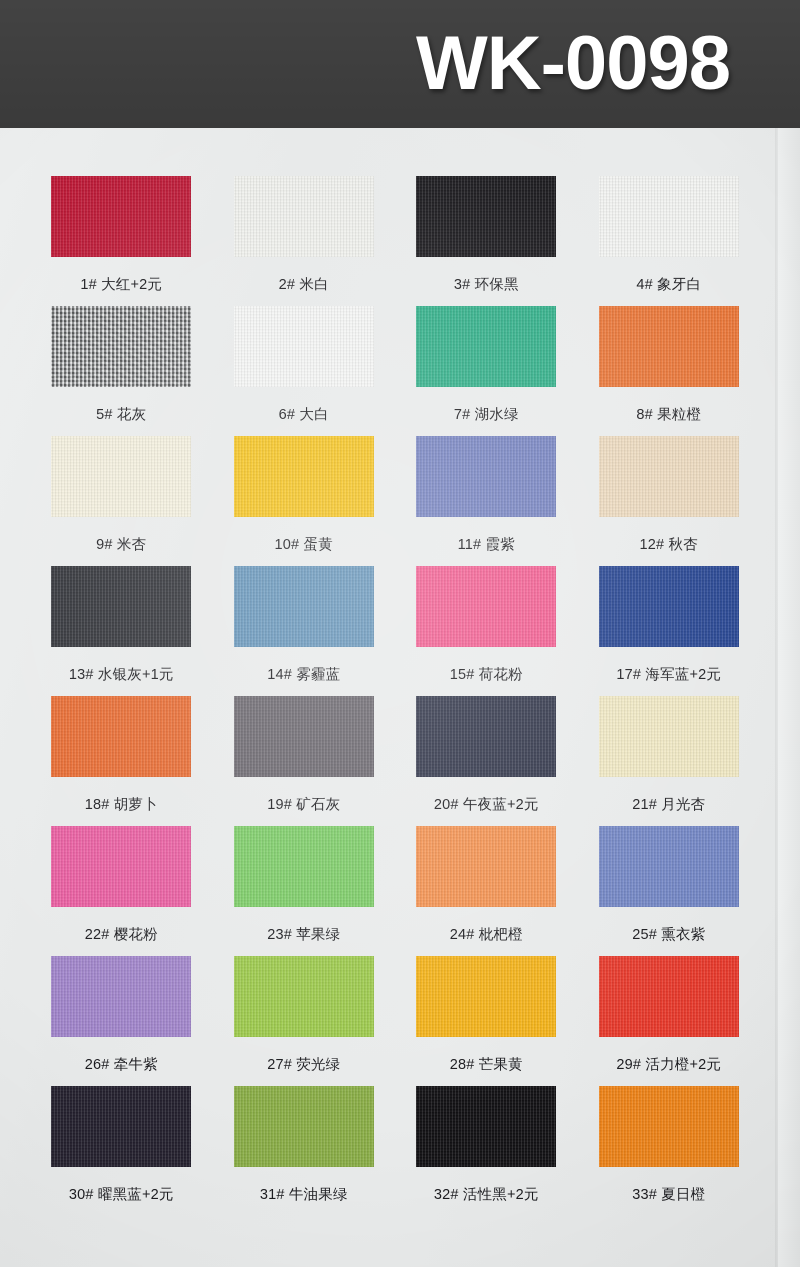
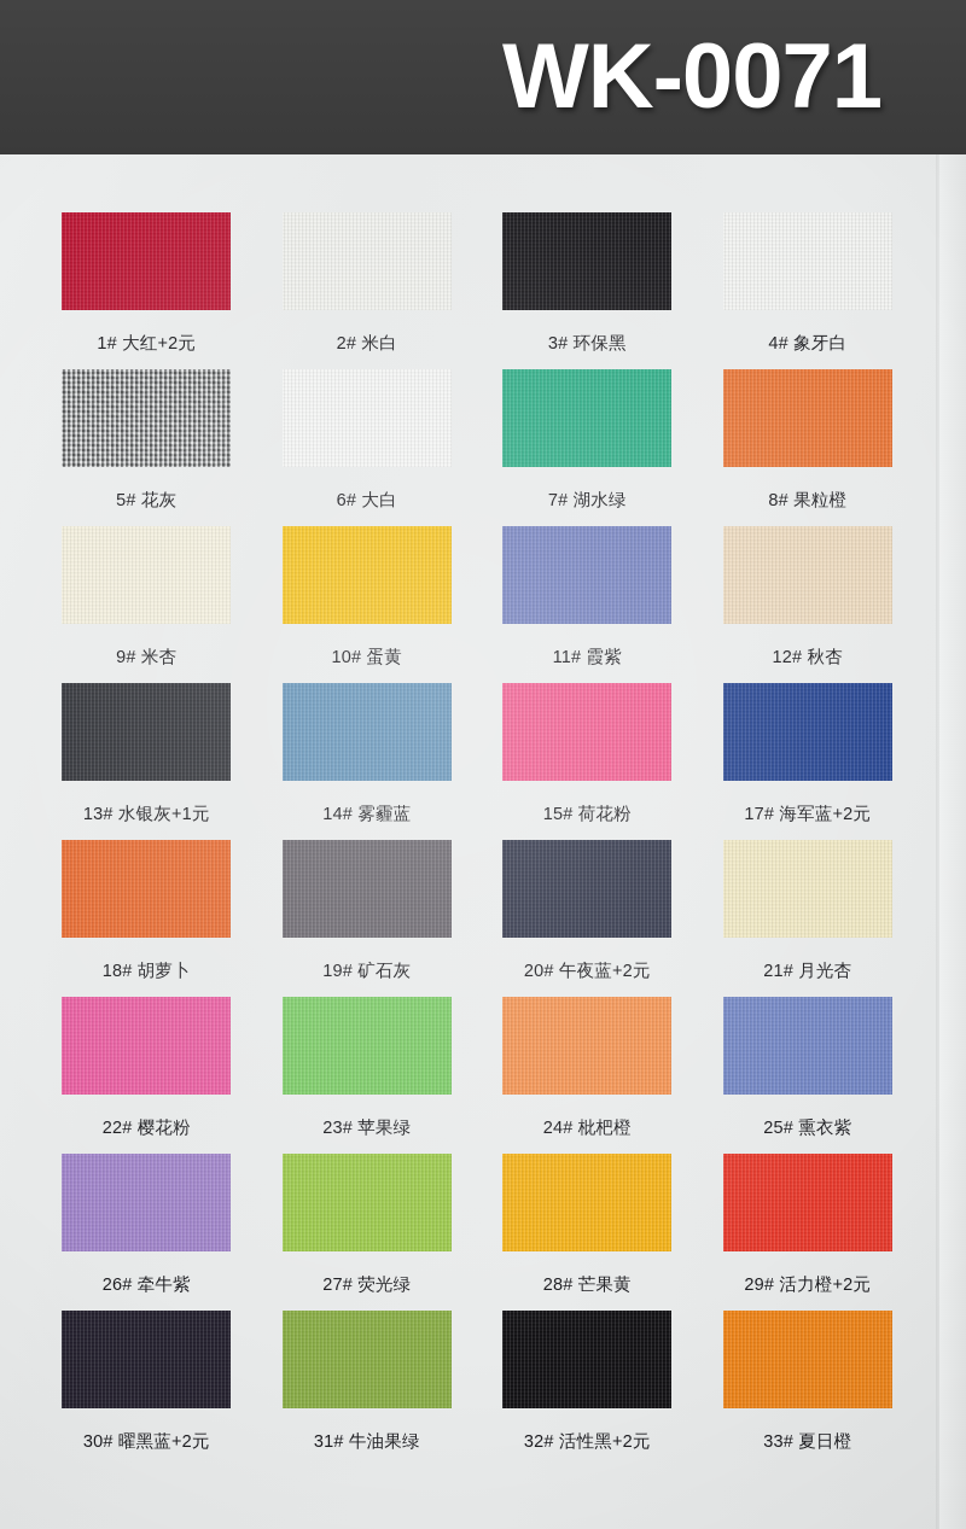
- WK-0098
+ WK-0071
